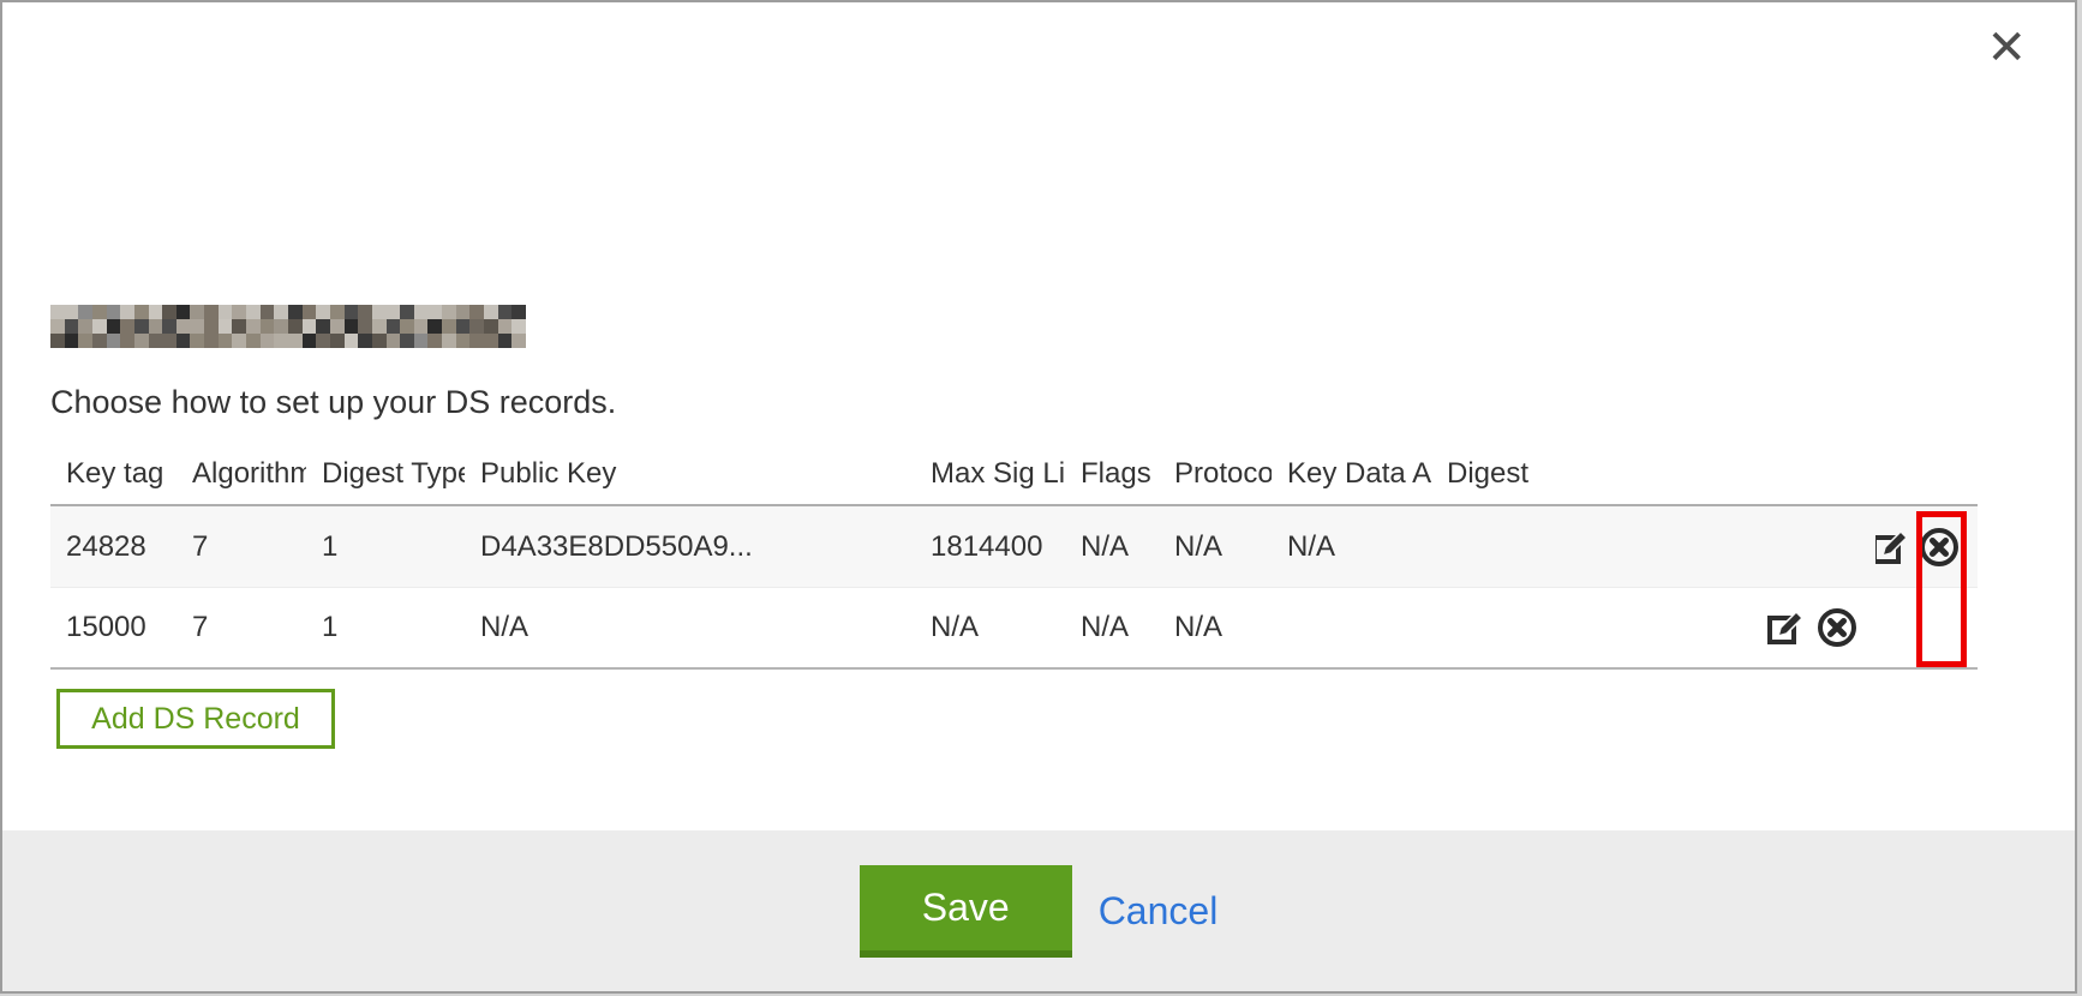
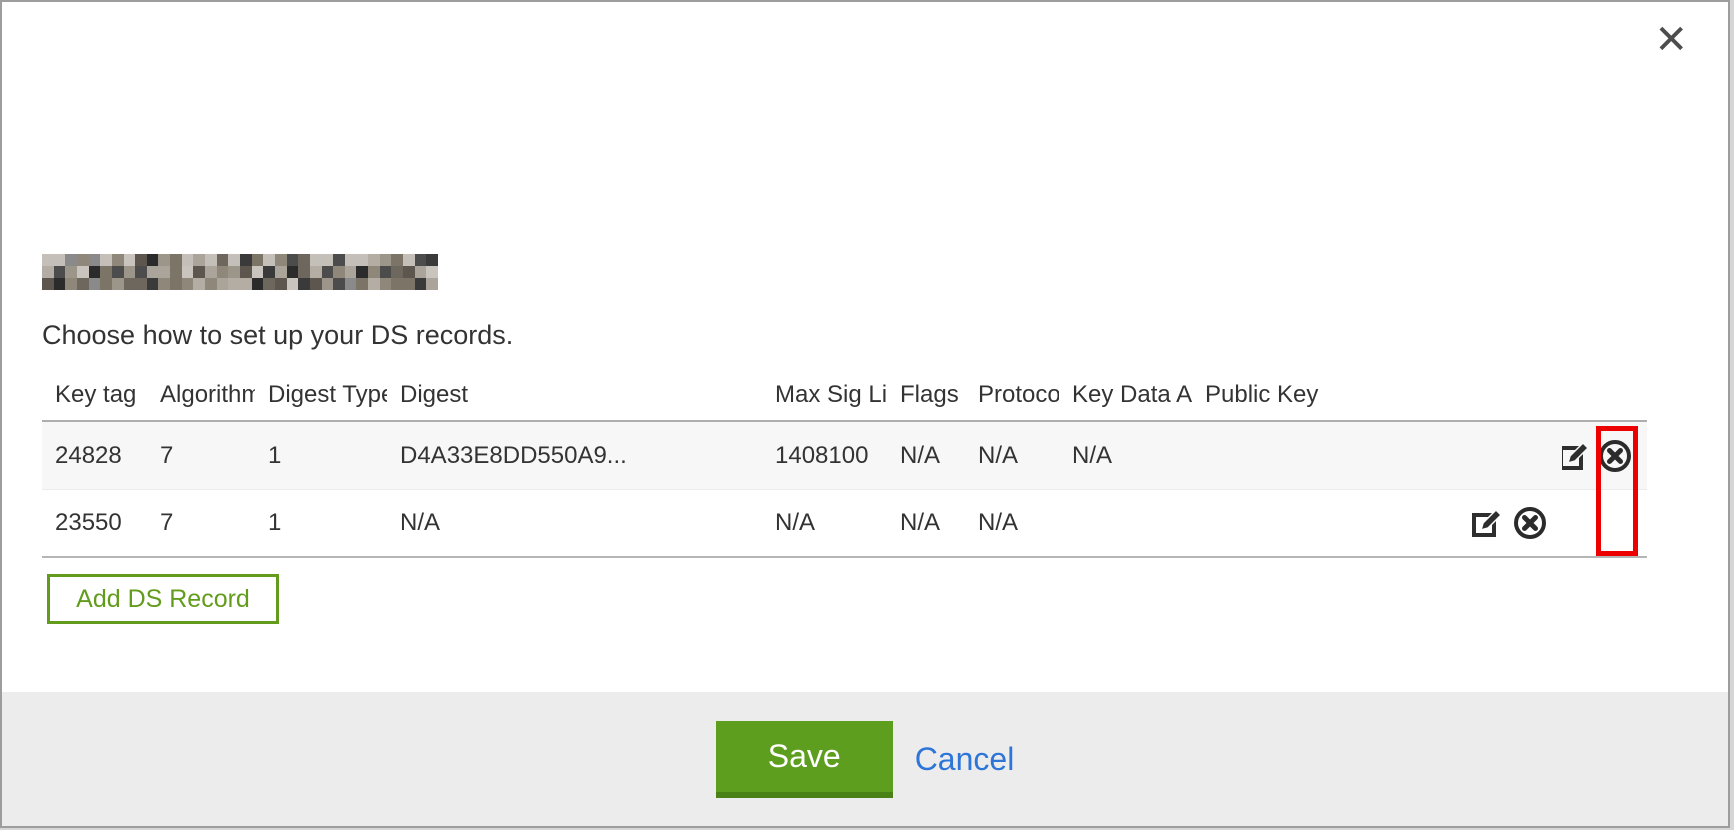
  ✕
  Choose how to set up your DS records.
  Key tag
  Algorithm
  Digest Typ
- Public Key
+ Digest
  Max Sig Li
  Flags
  Protoco
  Key Data A
- Digest
+ Public Key
  24828
  7
  1
  D4A33E8DD550A9...
- 1814400
+ 1408100
  N/A
  N/A
  N/A
- 15000
+ 23550
  7
  1
  N/A
  N/A
  N/A
  N/A
  Add DS Record
  Save
  Cancel
